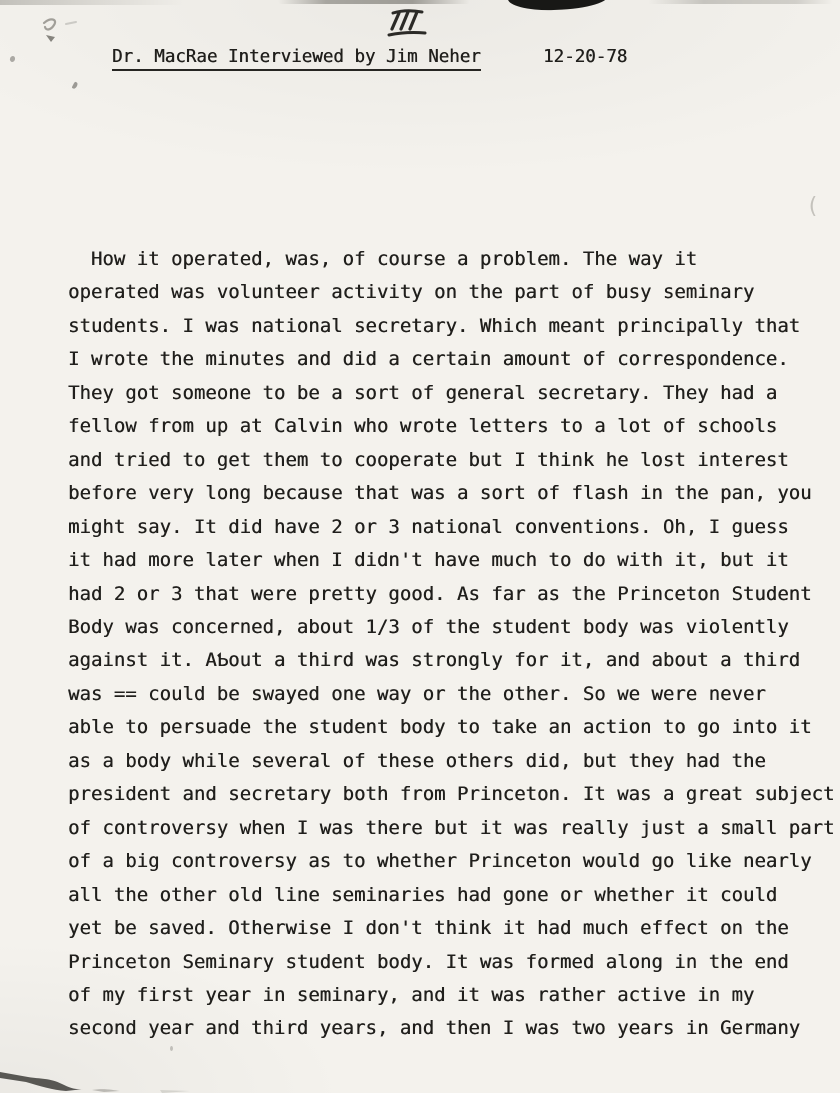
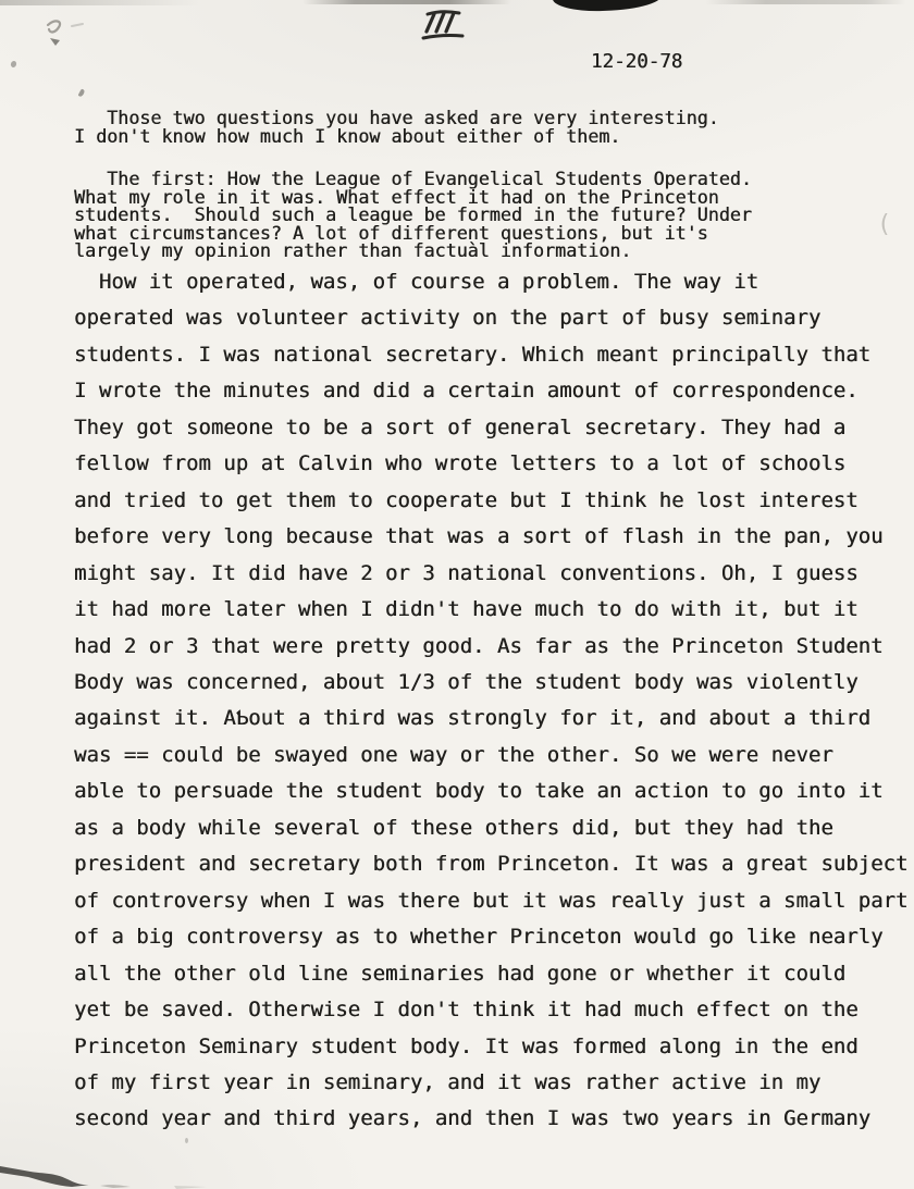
  (
- Dr. MacRae Interviewed by Jim Neher
  12-20-78
+ Those two questions you have asked are very interesting.
+ I don't know how much I know about either of them.
+ The first: How the League of Evangelical Students Operated.
+ What my role in it was. What effect it had on the Princeton
+ students. Should such a league be formed in the future? Under
+ what circumstances? A lot of different questions, but it's
+ largely my opinion rather than factuàl information.
  How it operated, was, of course a problem. The way it
  operated was volunteer activity on the part of busy seminary
  students. I was national secretary. Which meant principally that
  I wrote the minutes and did a certain amount of correspondence.
  They got someone to be a sort of general secretary. They had a
  fellow from up at Calvin who wrote letters to a lot of schools
  and tried to get them to cooperate but I think he lost interest
  before very long because that was a sort of flash in the pan, you
  might say. It did have 2 or 3 national conventions. Oh, I guess
  it had more later when I didn't have much to do with it, but it
  had 2 or 3 that were pretty good. As far as the Princeton Student
  Body was concerned, about 1/3 of the student body was violently
  against it. AƄout a third was strongly for it, and about a third
  was == could be swayed one way or the other. So we were never
  able to persuade the student body to take an action to go into it
  as a body while several of these others did, but they had the
  president and secretary both from Princeton. It was a great subject
  of controversy when I was there but it was really just a small part
  of a big controversy as to whether Princeton would go like nearly
  all the other old line seminaries had gone or whether it could
  yet be saved. Otherwise I don't think it had much effect on the
  Princeton Seminary student body. It was formed along in the end
  of my first year in seminary, and it was rather active in my
  second year and third years, and then I was two years in Germany
